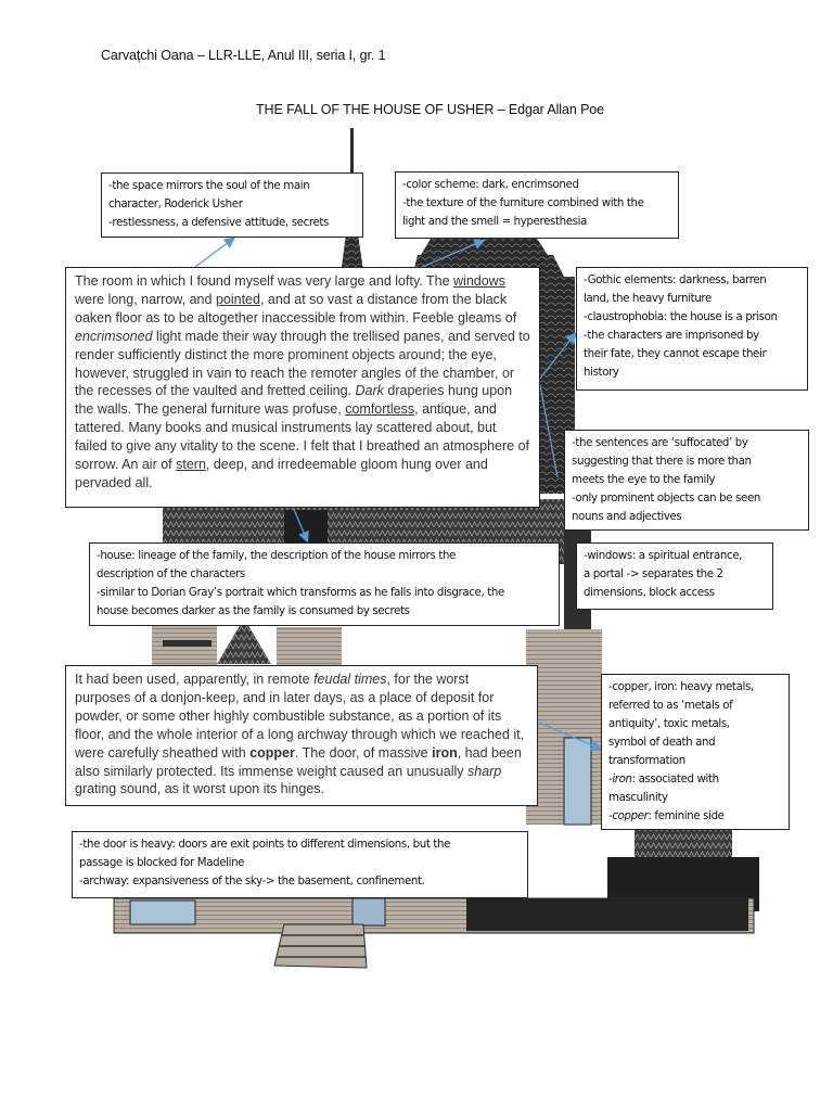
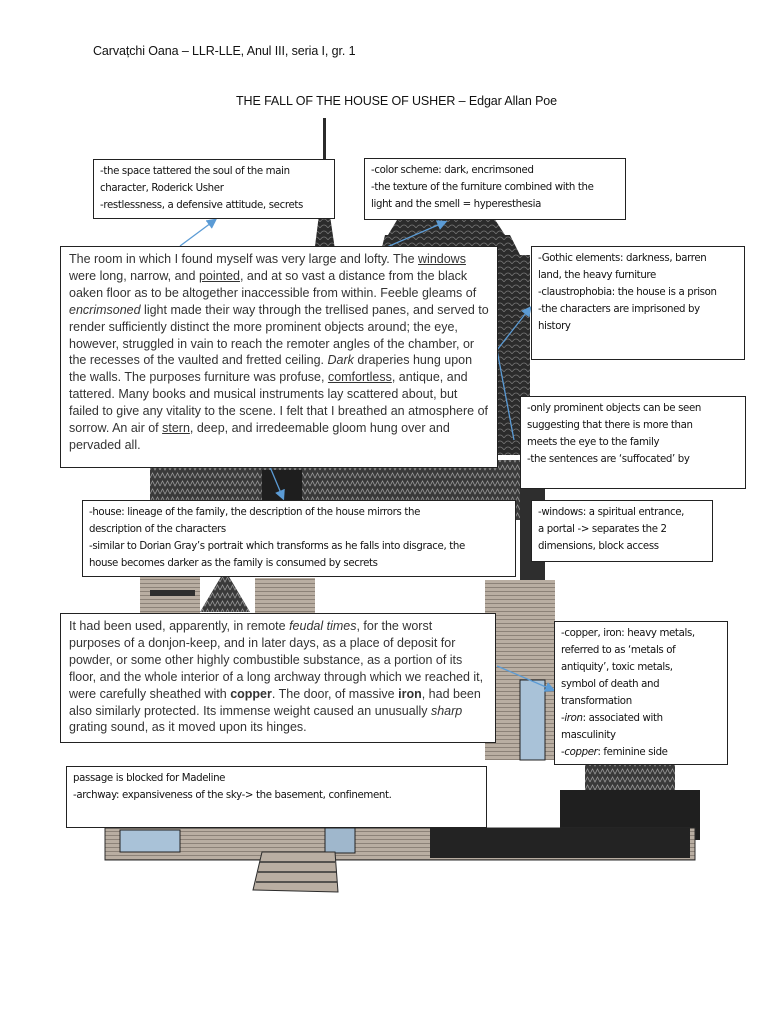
  Carvațchi Oana – LLR-LLE, Anul III, seria I, gr. 1
  THE FALL OF THE HOUSE OF USHER – Edgar Allan Poe
- -the space mirrors the soul of the main
+ -the space tattered the soul of the main
  character, Roderick Usher
  -restlessness, a defensive attitude, secrets
  -color scheme: dark, encrimsoned
  -the texture of the furniture combined with the
  light and the smell = hyperesthesia
- The room in which I found myself was very large and lofty. The windows were long, narrow, and pointed, and at so vast a distance from the black oaken floor as to be altogether inaccessible from within. Feeble gleams of encrimsoned light made their way through the trellised panes, and served to render sufficiently distinct the more prominent objects around; the eye, however, struggled in vain to reach the remoter angles of the chamber, or the recesses of the vaulted and fretted ceiling. Dark draperies hung upon the walls. The general furniture was profuse, comfortless, antique, and tattered. Many books and musical instruments lay scattered about, but failed to give any vitality to the scene. I felt that I breathed an atmosphere of sorrow. An air of stern, deep, and irredeemable gloom hung over and pervaded all.
+ The room in which I found myself was very large and lofty. The windows were long, narrow, and pointed, and at so vast a distance from the black oaken floor as to be altogether inaccessible from within. Feeble gleams of encrimsoned light made their way through the trellised panes, and served to render sufficiently distinct the more prominent objects around; the eye, however, struggled in vain to reach the remoter angles of the chamber, or the recesses of the vaulted and fretted ceiling. Dark draperies hung upon the walls. The purposes furniture was profuse, comfortless, antique, and tattered. Many books and musical instruments lay scattered about, but failed to give any vitality to the scene. I felt that I breathed an atmosphere of sorrow. An air of stern, deep, and irredeemable gloom hung over and pervaded all.
  -Gothic elements: darkness, barren
  land, the heavy furniture
  -claustrophobia: the house is a prison
  -the characters are imprisoned by
- their fate, they cannot escape their
  history
- -the sentences are ‘suffocated’ by
+ -only prominent objects can be seen
  suggesting that there is more than
  meets the eye to the family
- -only prominent objects can be seen
+ -the sentences are ‘suffocated’ by
- nouns and adjectives
  -house: lineage of the family, the description of the house mirrors the
  description of the characters
  -similar to Dorian Gray’s portrait which transforms as he falls into disgrace, the
  house becomes darker as the family is consumed by secrets
  -windows: a spiritual entrance,
  a portal -> separates the 2
  dimensions, block access
- It had been used, apparently, in remote feudal times, for the worst purposes of a donjon-keep, and in later days, as a place of deposit for powder, or some other highly combustible substance, as a portion of its floor, and the whole interior of a long archway through which we reached it, were carefully sheathed with copper. The door, of massive iron, had been also similarly protected. Its immense weight caused an unusually sharp grating sound, as it worst upon its hinges.
+ It had been used, apparently, in remote feudal times, for the worst purposes of a donjon-keep, and in later days, as a place of deposit for powder, or some other highly combustible substance, as a portion of its floor, and the whole interior of a long archway through which we reached it, were carefully sheathed with copper. The door, of massive iron, had been also similarly protected. Its immense weight caused an unusually sharp grating sound, as it moved upon its hinges.
  -copper, iron: heavy metals,
  referred to as ‘metals of
  antiquity’, toxic metals,
  symbol of death and
  transformation
  -iron: associated with
  masculinity
  -copper: feminine side
- -the door is heavy: doors are exit points to different dimensions, but the
  passage is blocked for Madeline
  -archway: expansiveness of the sky-> the basement, confinement.
